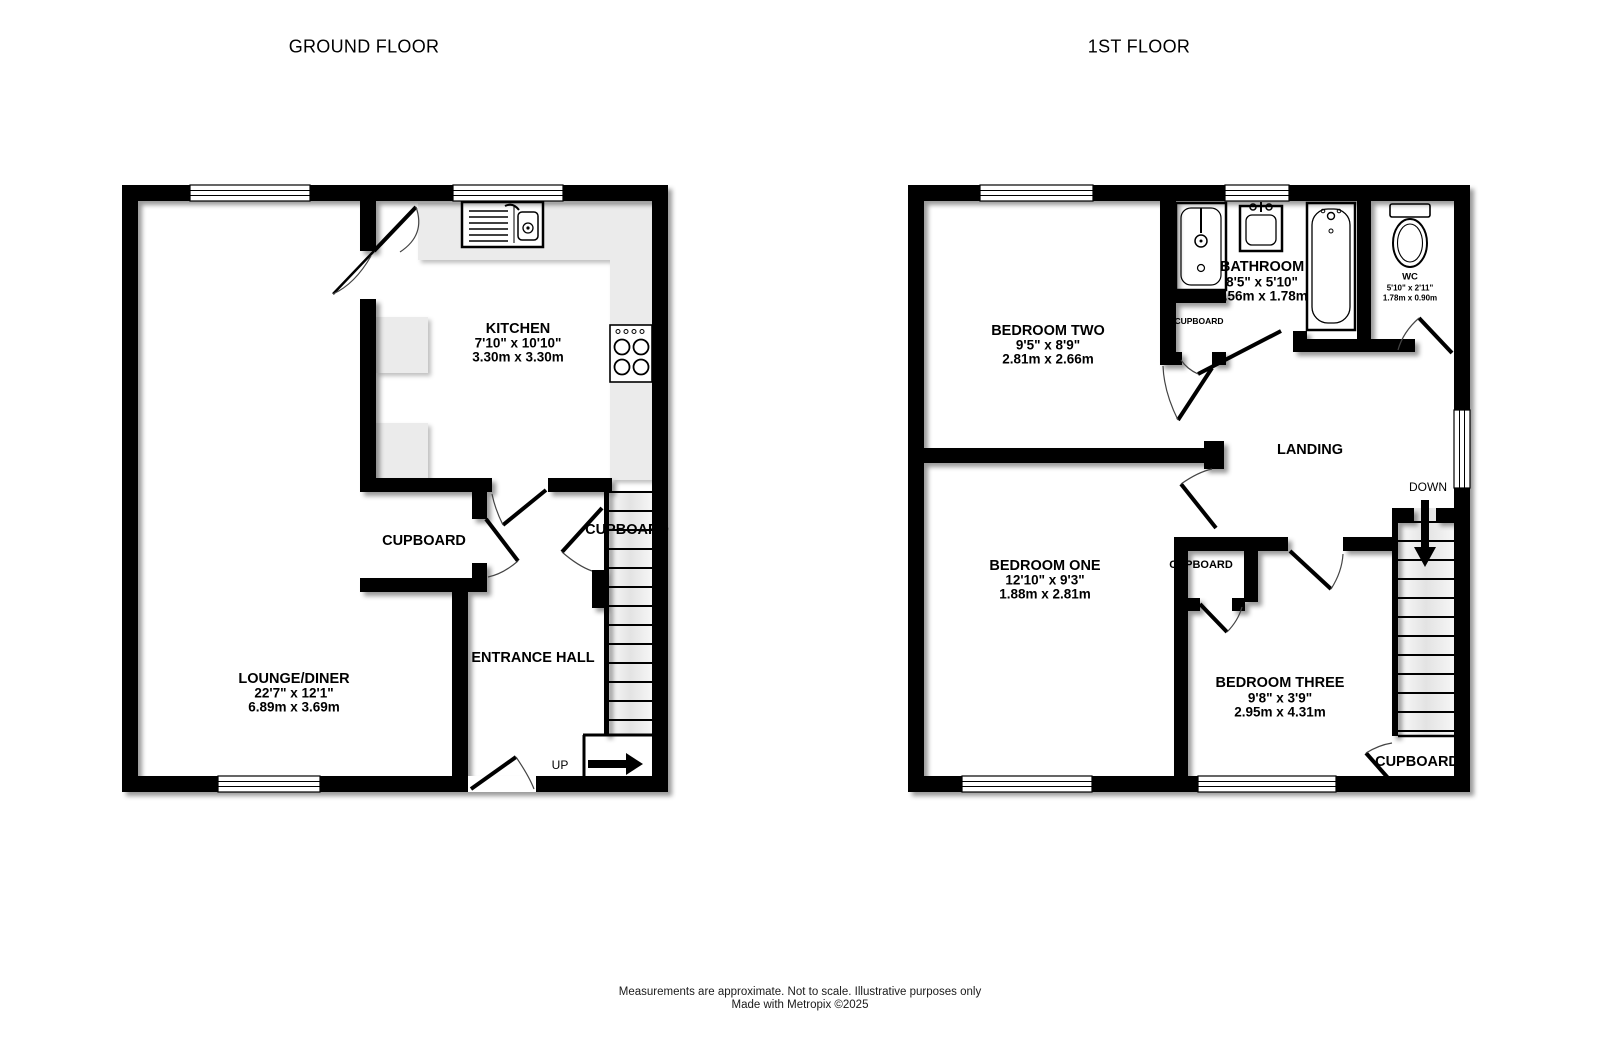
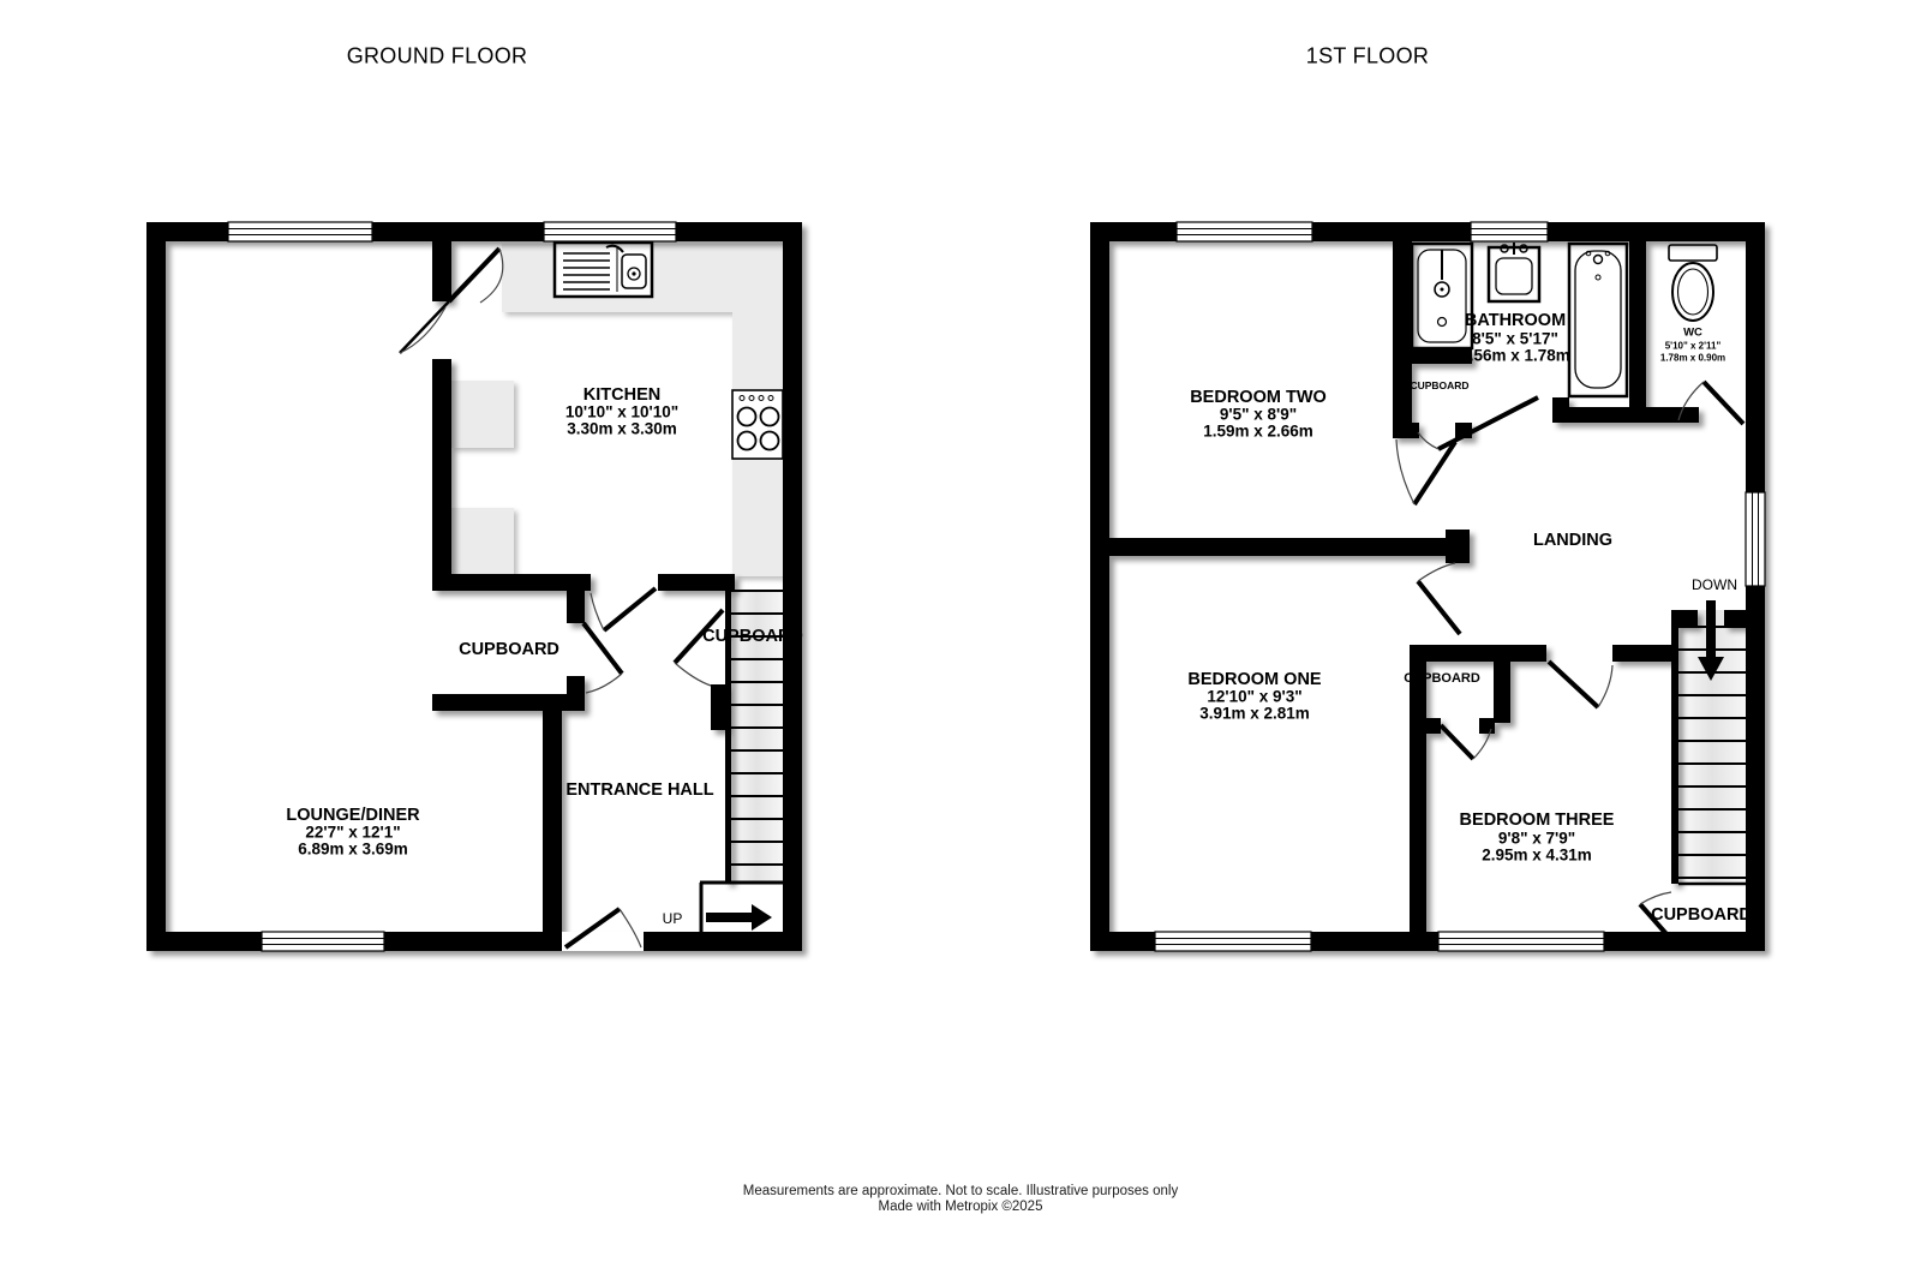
  GROUND FLOOR
  1ST FLOOR
  KITCHEN
- 7'10" x 10'10"
+ 10'10" x 10'10"
  3.30m x 3.30m
  LOUNGE/DINER
  22'7" x 12'1"
  6.89m x 3.69m
  CUPBOARD
  CUPBOA
  ENTRANCE HALL
  UP
  BEDROOM TWO
  9'5" x 8'9"
- 2.81m x 2.66m
+ 1.59m x 2.66m
  BATHROOM
- 8'5" x 5'10"
+ 8'5" x 5'17"
  56m x 1.78m
  WC
  5'10" x 2'11"
  1.78m x 0.90m
  CUPBOARD
  LANDING
  DOWN
  BEDROOM ONE
  12'10" x 9'3"
- 1.88m x 2.81m
+ 3.91m x 2.81m
  CPBOARD
  BEDROOM THREE
- 9'8" x 3'9"
+ 9'8" x 7'9"
  2.95m x 4.31m
  CUPBOARD
  Measurements are approximate. Not to scale. Illustrative purposes only
  Made with Metropix ©2025
